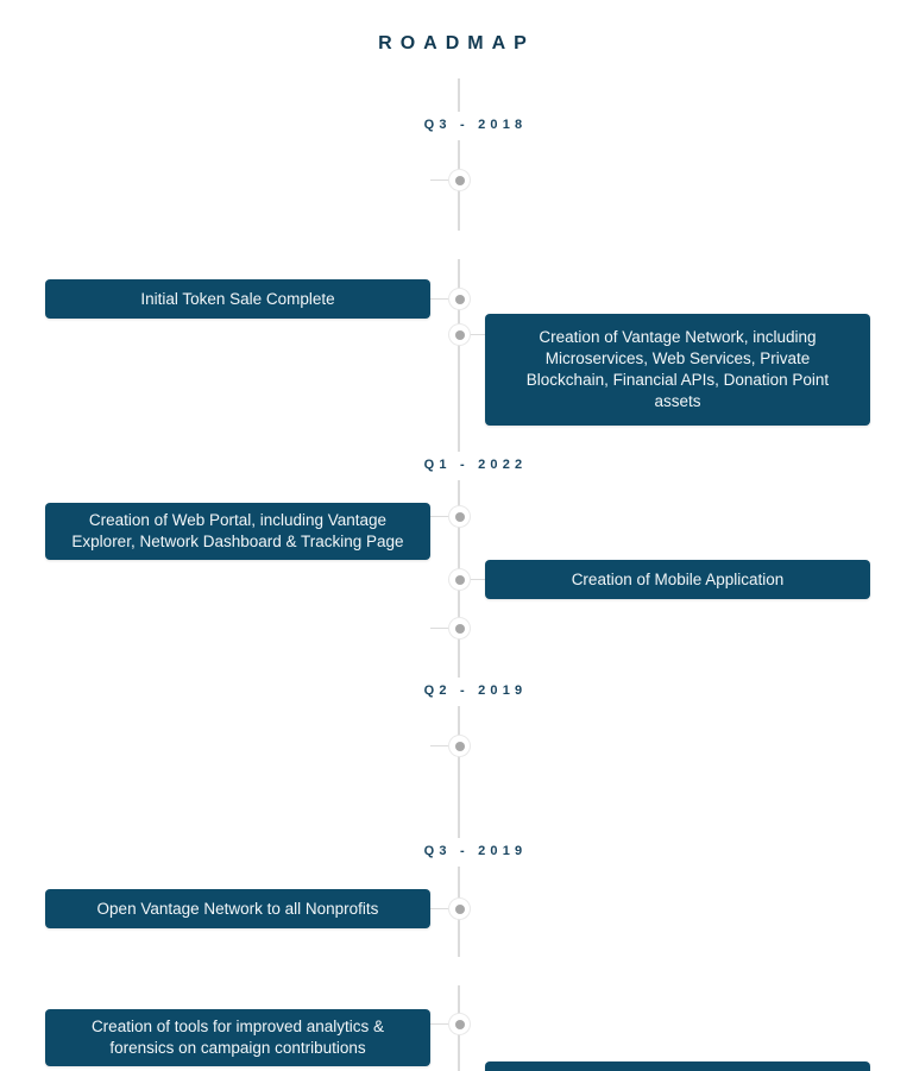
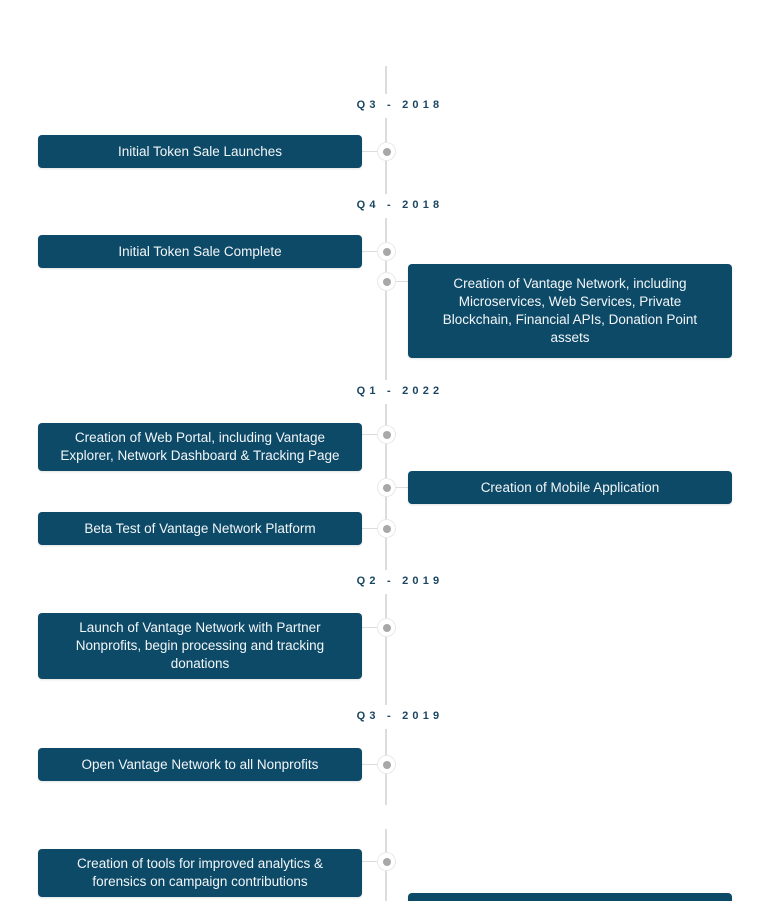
- ROADMAP
  Q3 - 2018
+ Q4 - 2018
  Q1 - 2022
  Q2 - 2019
  Q3 - 2019
+ Initial Token Sale Launches
  Initial Token Sale Complete
  Creation of Vantage Network, including
  Microservices, Web Services, Private
  Blockchain, Financial APIs, Donation Point
  assets
  Creation of Web Portal, including Vantage
  Explorer, Network Dashboard & Tracking Page
  Creation of Mobile Application
+ Beta Test of Vantage Network Platform
+ Launch of Vantage Network with Partner
+ Nonprofits, begin processing and tracking
+ donations
  Open Vantage Network to all Nonprofits
  Creation of tools for improved analytics &
  forensics on campaign contributions
